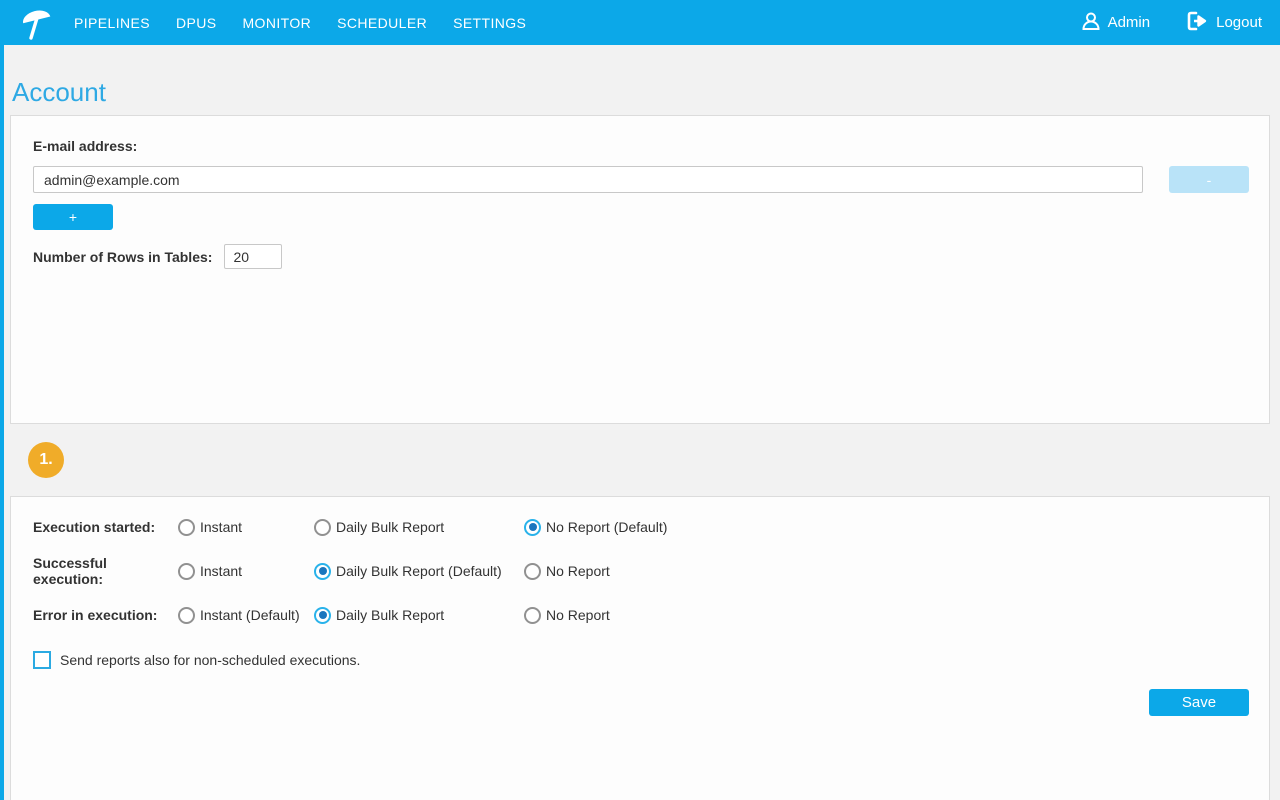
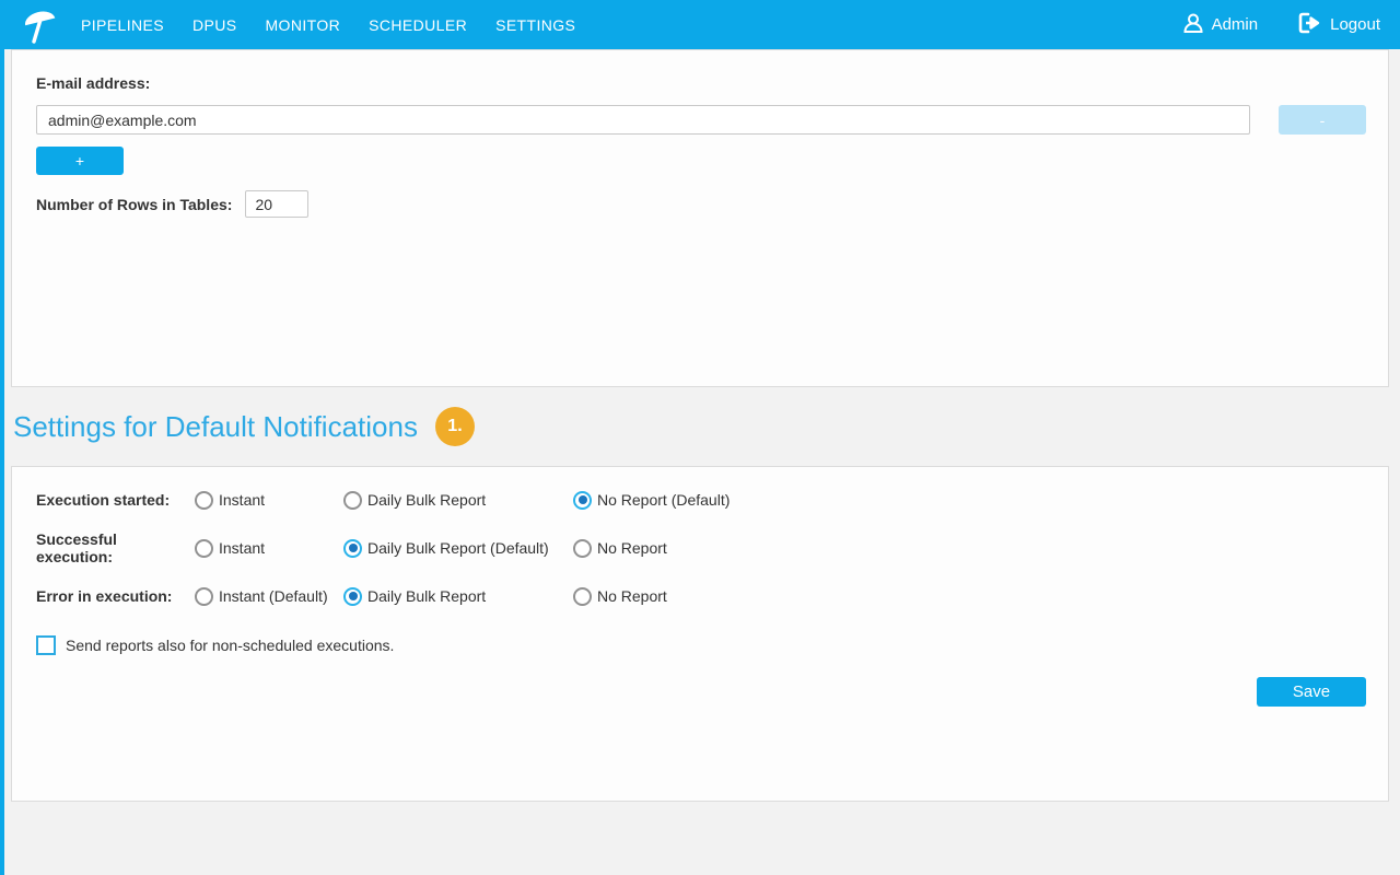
  PIPELINES
  DPUS
  MONITOR
  SCHEDULER
  SETTINGS
  Admin
  Logout
- Account
  E-mail address:
  admin@example.com
  -
  +
  Number of Rows in Tables:
  20
+ Settings for Default Notifications
  1.
  Execution started:
  Instant
  Daily Bulk Report
  No Report (Default)
  Successful execution:
  Instant
  Daily Bulk Report (Default)
  No Report
  Error in execution:
  Instant (Default)
  Daily Bulk Report
  No Report
  Send reports also for non-scheduled executions.
  Save
